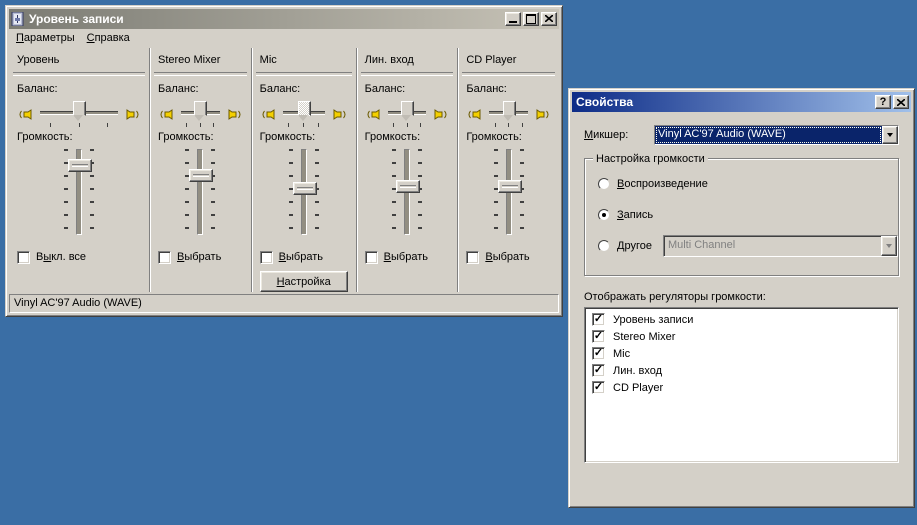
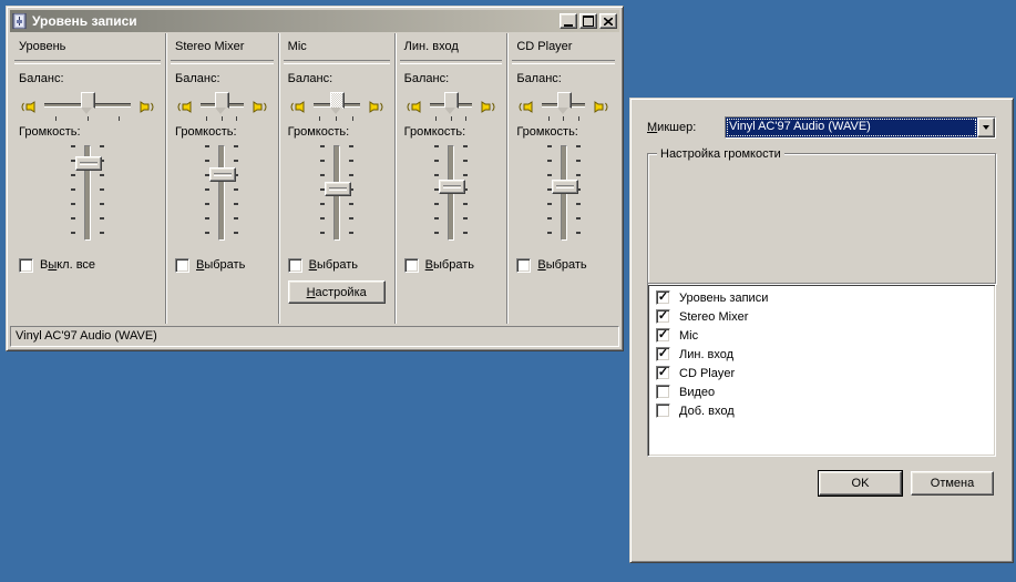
  Уровень записи
- Параметры
- Справка
  Уровень
  Баланс:
  Громкость:
  Выкл. все
  Stereo Mixer
  Баланс:
  Громкость:
  Выбрать
  Mic
  Баланс:
  Громкость:
  Выбрать
  Настройка
  Лин. вход
  Баланс:
  Громкость:
  Выбрать
  CD Player
  Баланс:
  Громкость:
  Выбрать
  Vinyl AC'97 Audio (WAVE)
- Свойства
- ?
  Микшер:
  Vinyl AC'97 Audio (WAVE)
  Настройка громкости
- Воспроизведение
- Запись
- Другое
- Multi Channel
- Отображать регуляторы громкости:
  ✓
  Уровень записи
  ✓
  Stereo Mixer
  ✓
  Mic
  ✓
  Лин. вход
  ✓
  CD Player
+ Видео
+ Доб. вход
+ OK
+ Отмена
